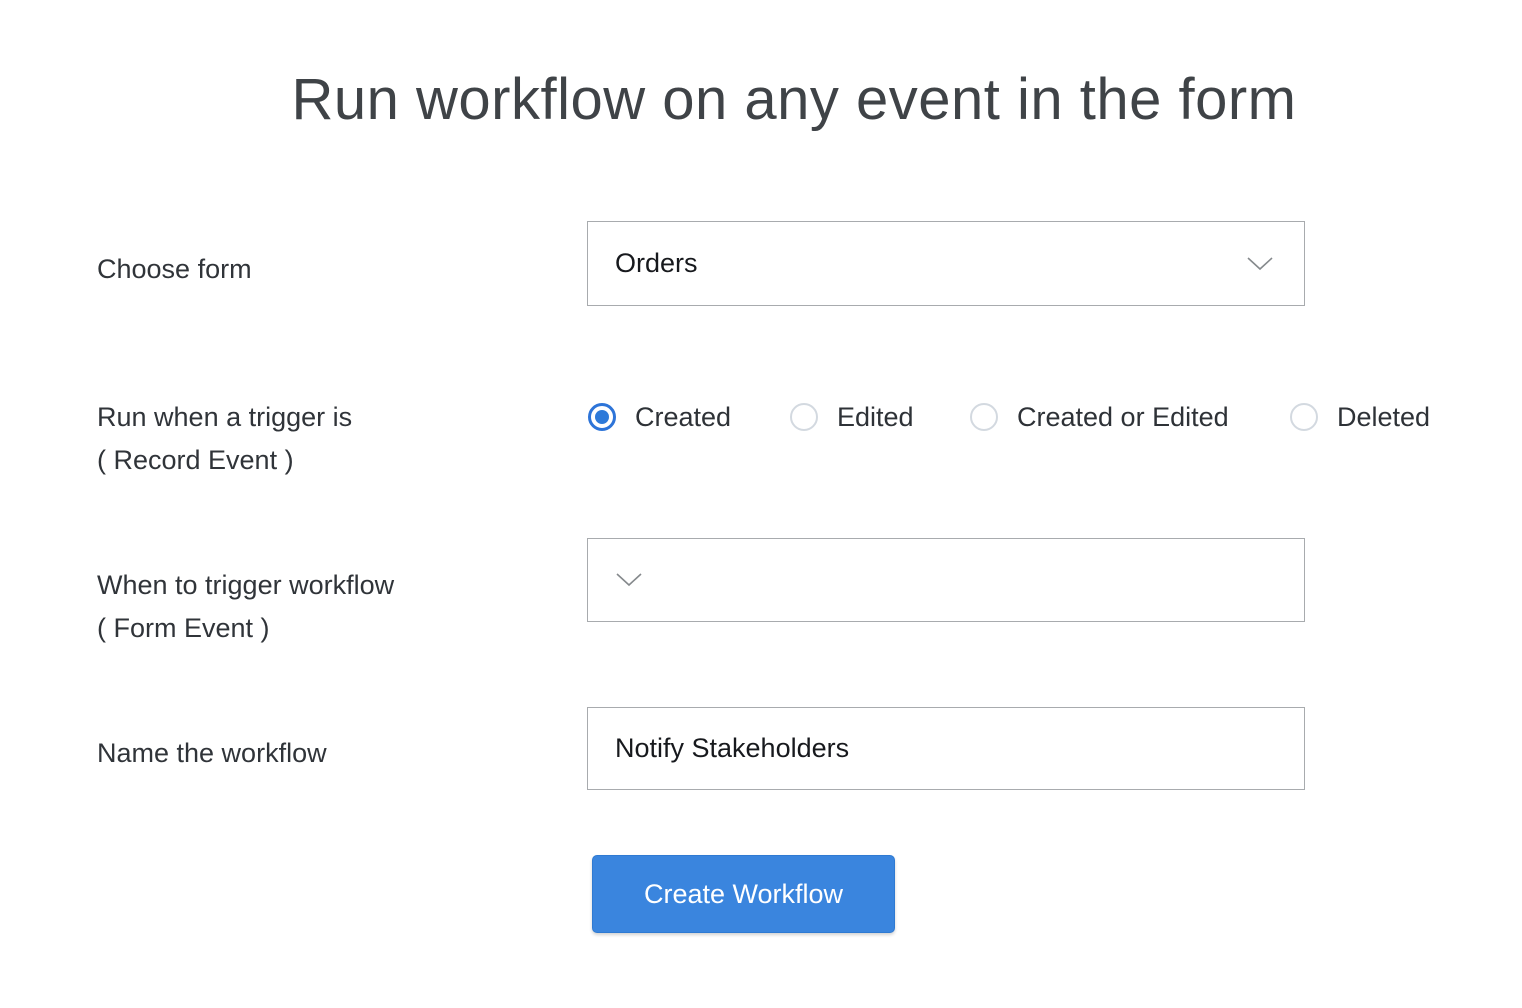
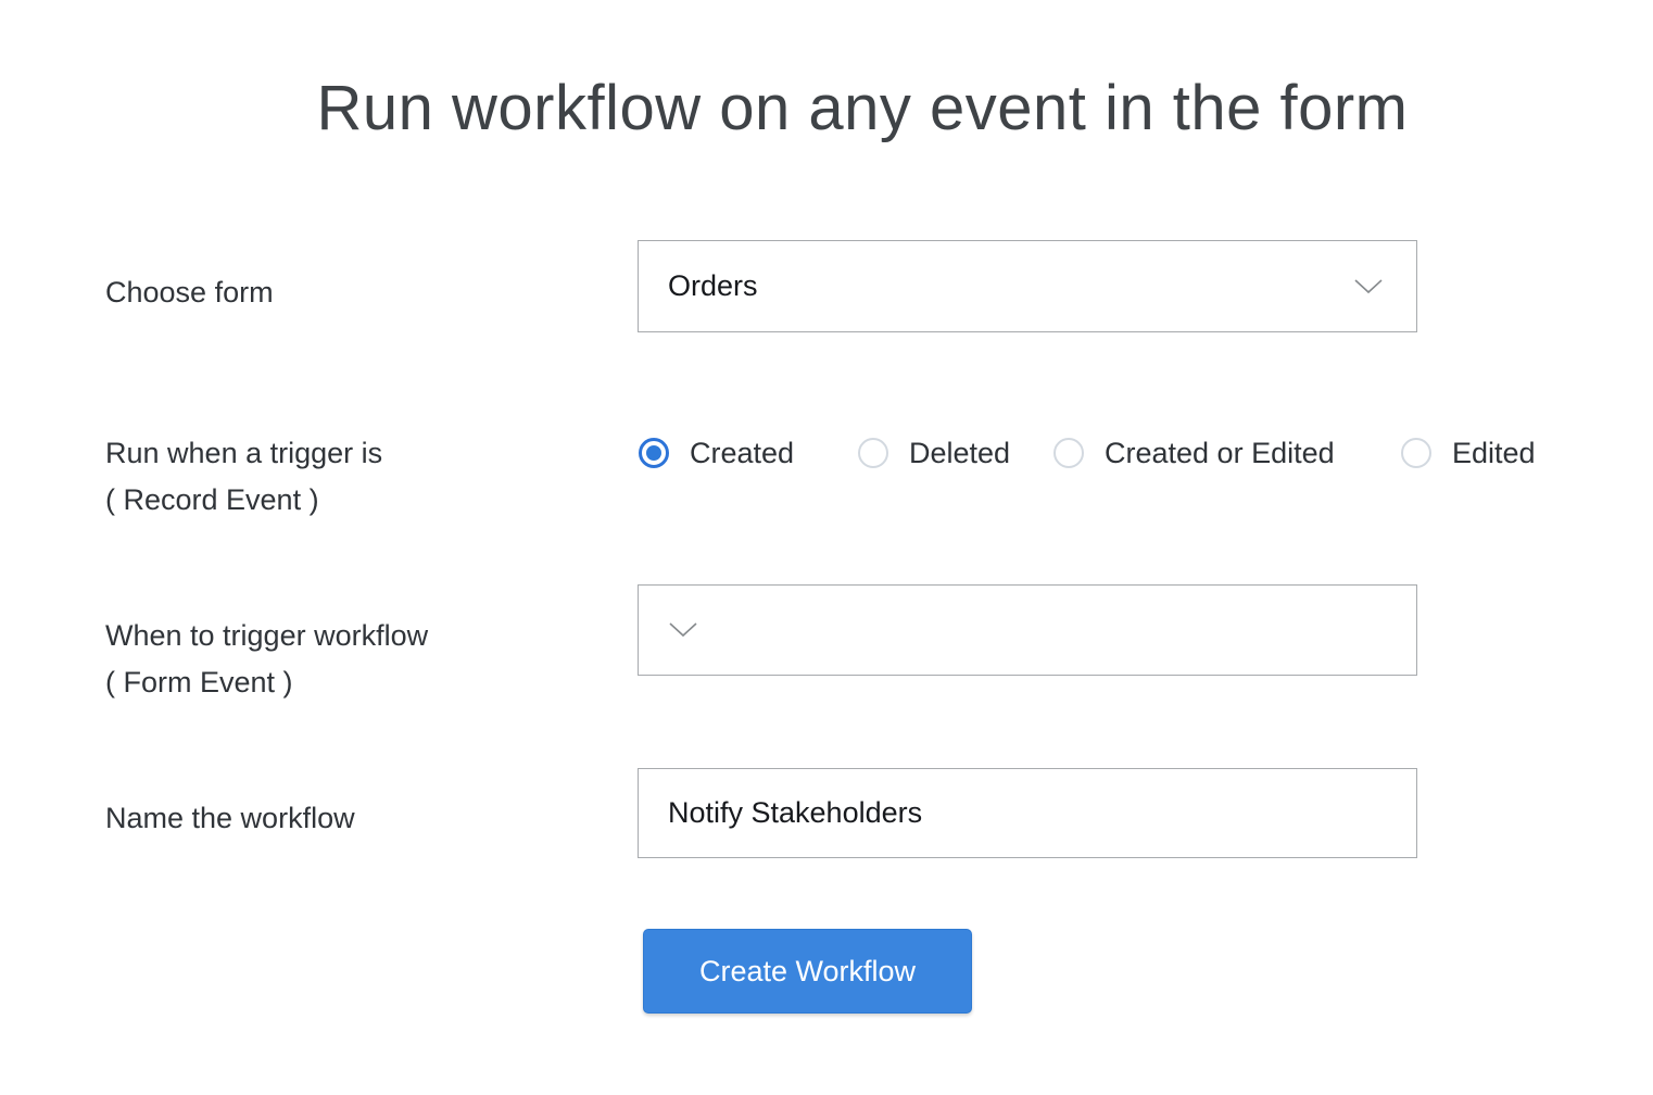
  Run workflow on any event in the form
  Choose form
  Orders
  Run when a trigger is
  ( Record Event )
  Created
- Edited
+ Deleted
  Created or Edited
- Deleted
+ Edited
  When to trigger workflow
  ( Form Event )
  Name the workflow
  Notify Stakeholders
  Create Workflow
